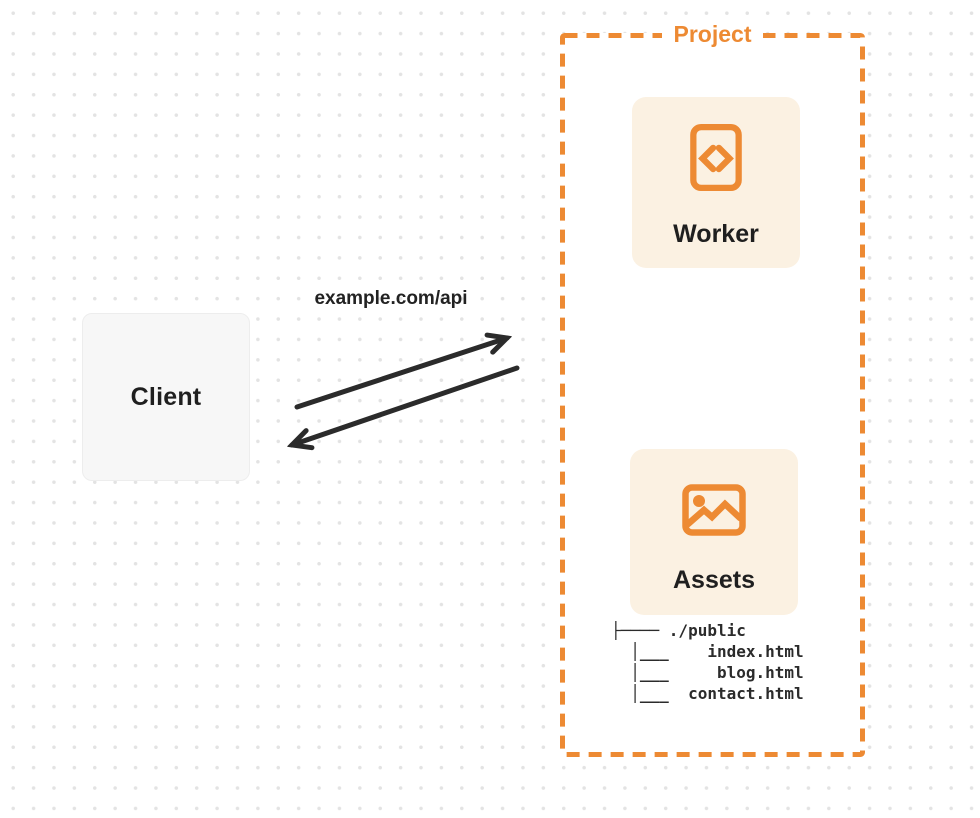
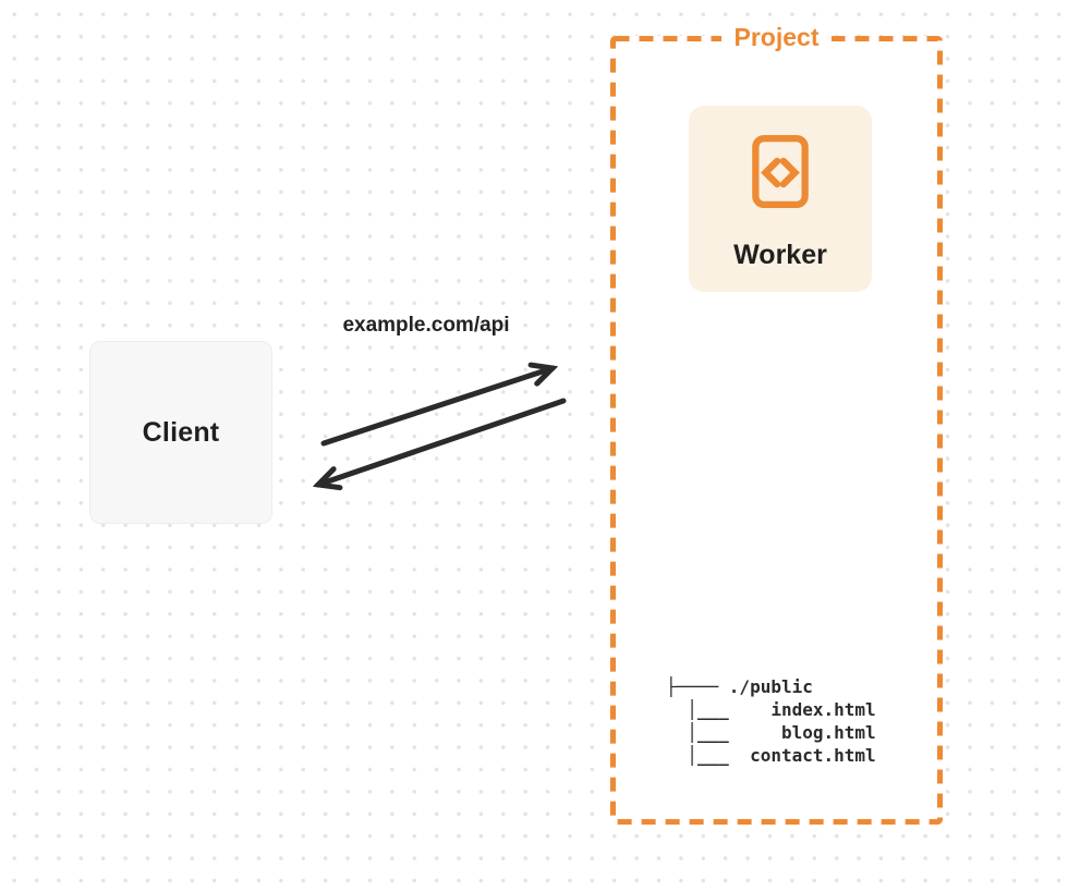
  Client
  example.com/api
  Project
  Worker
- Assets
  ├──── ./public
  │___ index.html
  │___ blog.html
  │___ contact.html
